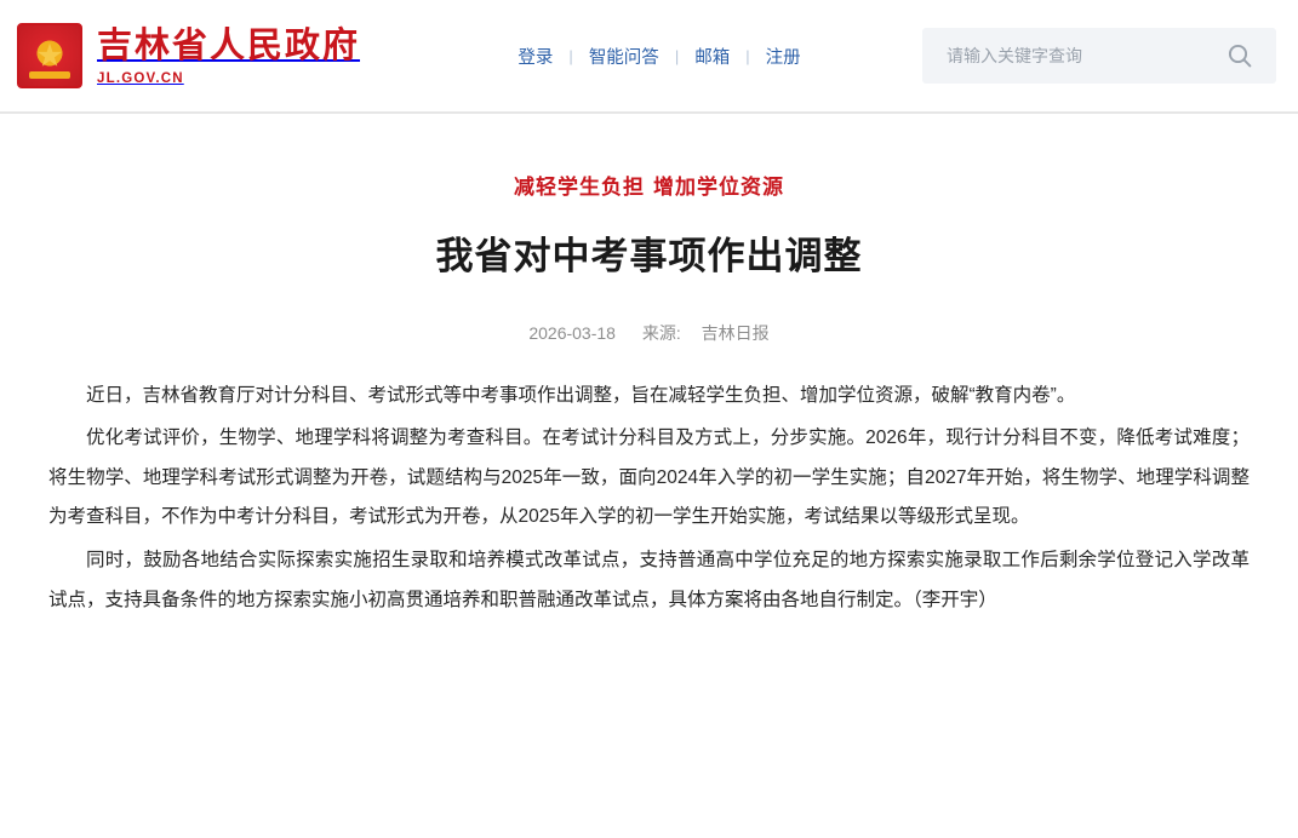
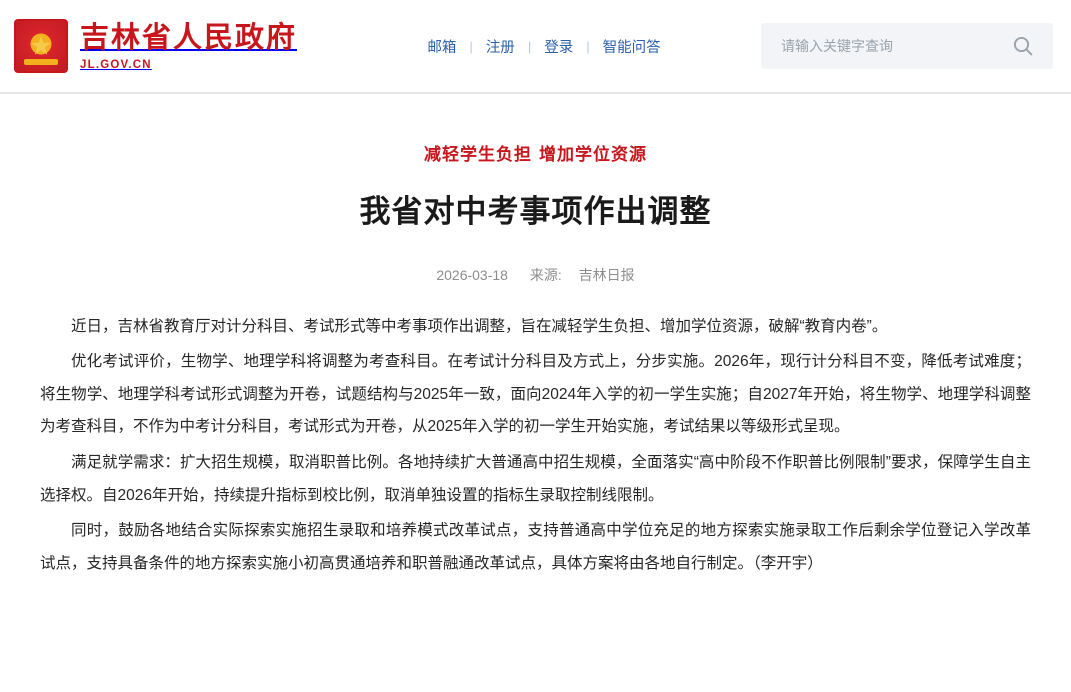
  吉林省人民政府
  JL.GOV.CN
- 登录
+ 邮箱
  |
- 智能问答
+ 注册
  |
- 邮箱
+ 登录
  |
- 注册
+ 智能问答
  请输入关键字查询
  减轻学生负担 增加学位资源
  我省对中考事项作出调整
  2026-03-18 来源: 吉林日报
  近日，吉林省教育厅对计分科目、考试形式等中考事项作出调整，旨在减轻学生负担、增加学位资源，破解“教育内卷”。
  优化考试评价，生物学、地理学科将调整为考查科目。在考试计分科目及方式上，分步实施。2026年，现行计分科目不变，降低考试难度；将生物学、地理学科考试形式调整为开卷，试题结构与2025年一致，面向2024年入学的初一学生实施；自2027年开始，将生物学、地理学科调整为考查科目，不作为中考计分科目，考试形式为开卷，从2025年入学的初一学生开始实施，考试结果以等级形式呈现。
+ 满足就学需求：扩大招生规模，取消职普比例。各地持续扩大普通高中招生规模，全面落实“高中阶段不作职普比例限制”要求，保障学生自主选择权。自2026年开始，持续提升指标到校比例，取消单独设置的指标生录取控制线限制。
  同时，鼓励各地结合实际探索实施招生录取和培养模式改革试点，支持普通高中学位充足的地方探索实施录取工作后剩余学位登记入学改革试点，支持具备条件的地方探索实施小初高贯通培养和职普融通改革试点，具体方案将由各地自行制定。（李开宇）
